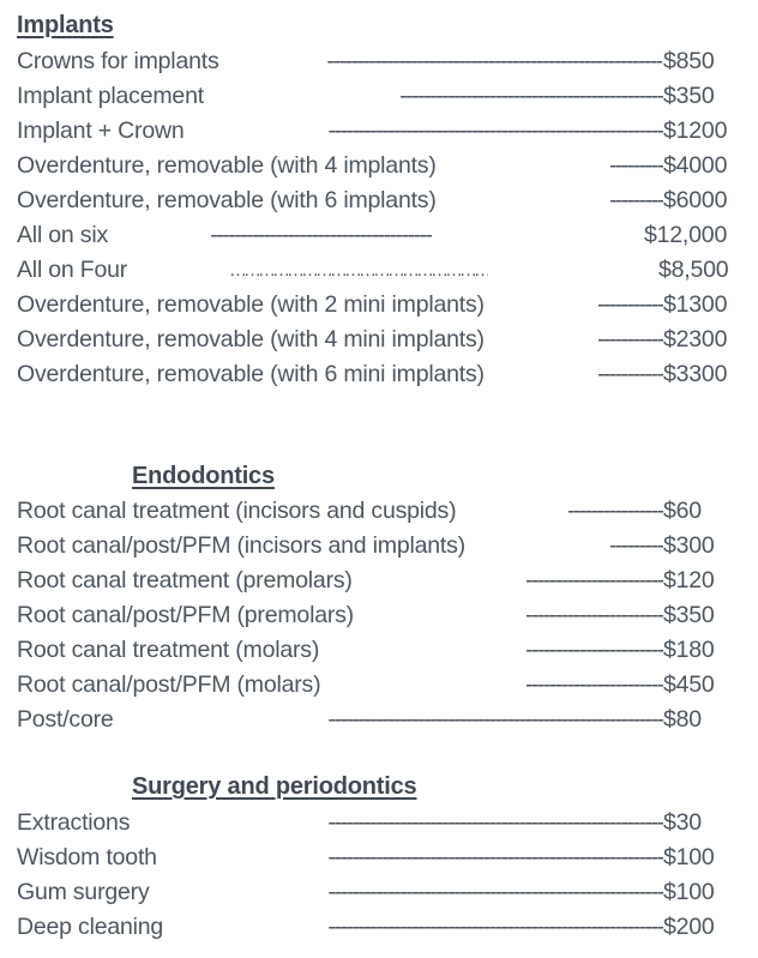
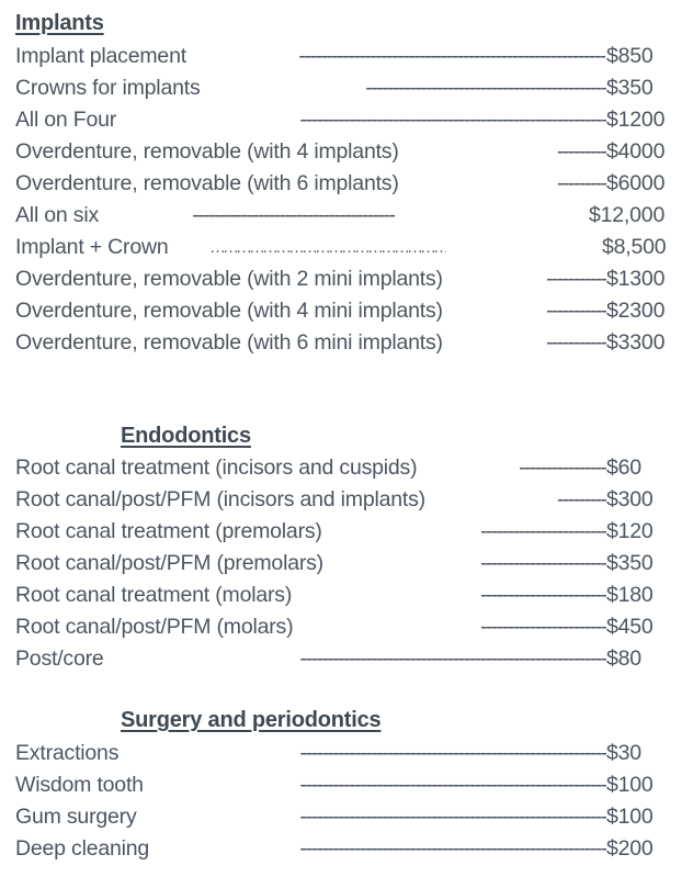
  Implants
- Crowns for implants
+ Implant placement
  --------------------------------------------------------
  $850
- Implant placement
+ Crowns for implants
  --------------------------------------------
  $350
- Implant + Crown
+ All on Four
  --------------------------------------------------------
  $1200
  Overdenture, removable (with 4 implants)
  ---------
  $4000
  Overdenture, removable (with 6 implants)
  ---------
  $6000
  All on six
  -------------------------------------
  $12,000
- All on Four
+ Implant + Crown
  ………………………………………………
  $8,500
  Overdenture, removable (with 2 mini implants)
  -----------
  $1300
  Overdenture, removable (with 4 mini implants)
  -----------
  $2300
  Overdenture, removable (with 6 mini implants)
  -----------
  $3300
  Endodontics
  Root canal treatment (incisors and cuspids)
  ----------------
  $60
  Root canal/post/PFM (incisors and implants)
  ---------
  $300
  Root canal treatment (premolars)
  -----------------------
  $120
  Root canal/post/PFM (premolars)
  -----------------------
  $350
  Root canal treatment (molars)
  -----------------------
  $180
  Root canal/post/PFM (molars)
  -----------------------
  $450
  Post/core
  --------------------------------------------------------
  $80
  Surgery and periodontics
  Extractions
  --------------------------------------------------------
  $30
  Wisdom tooth
  --------------------------------------------------------
  $100
  Gum surgery
  --------------------------------------------------------
  $100
  Deep cleaning
  --------------------------------------------------------
  $200
